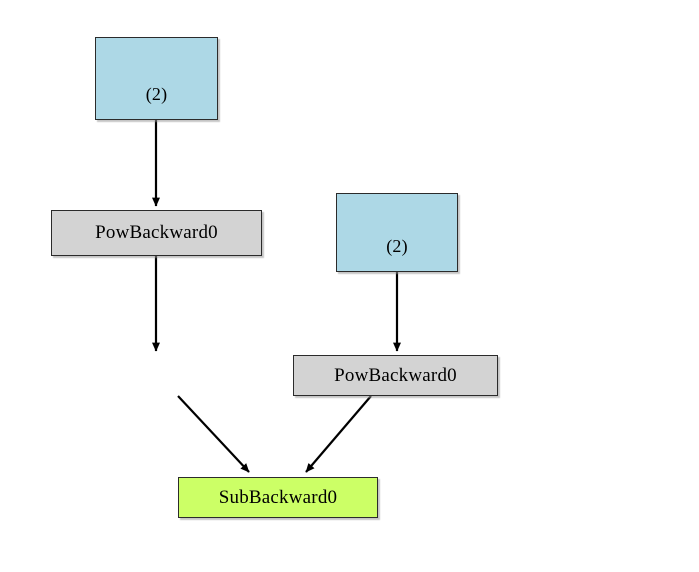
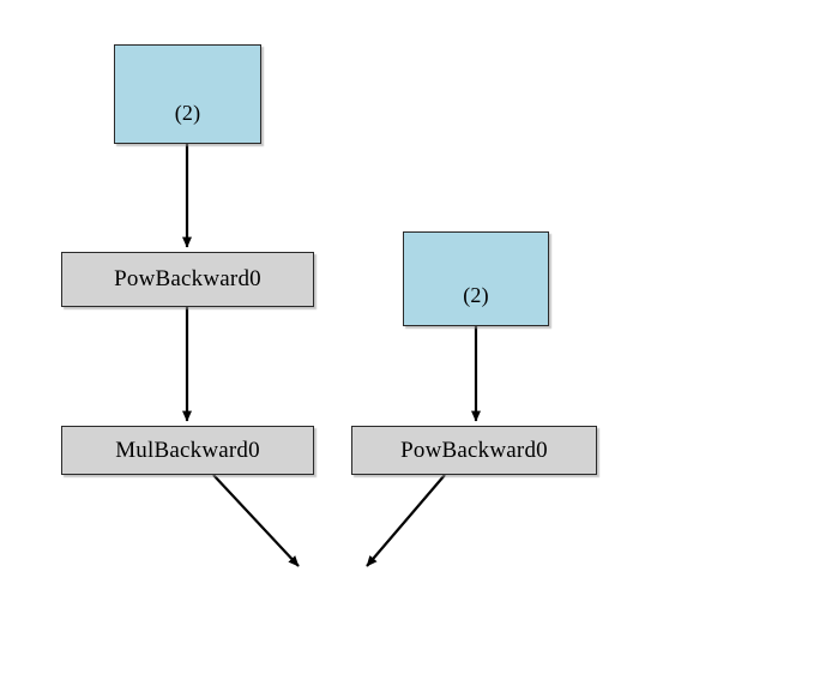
  (2)
  PowBackward0
  (2)
+ MulBackward0
  PowBackward0
- SubBackward0
